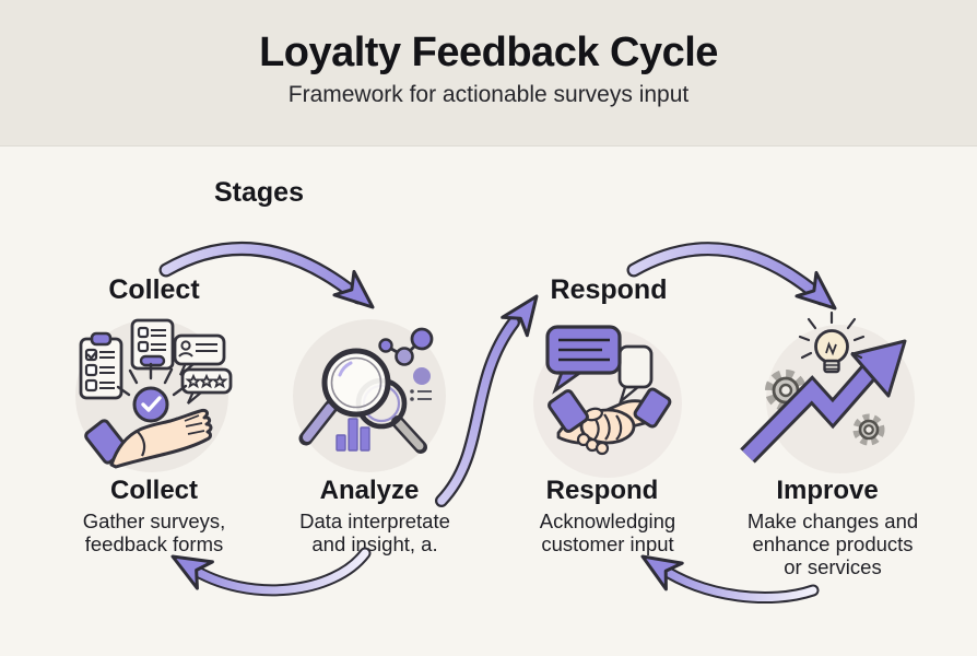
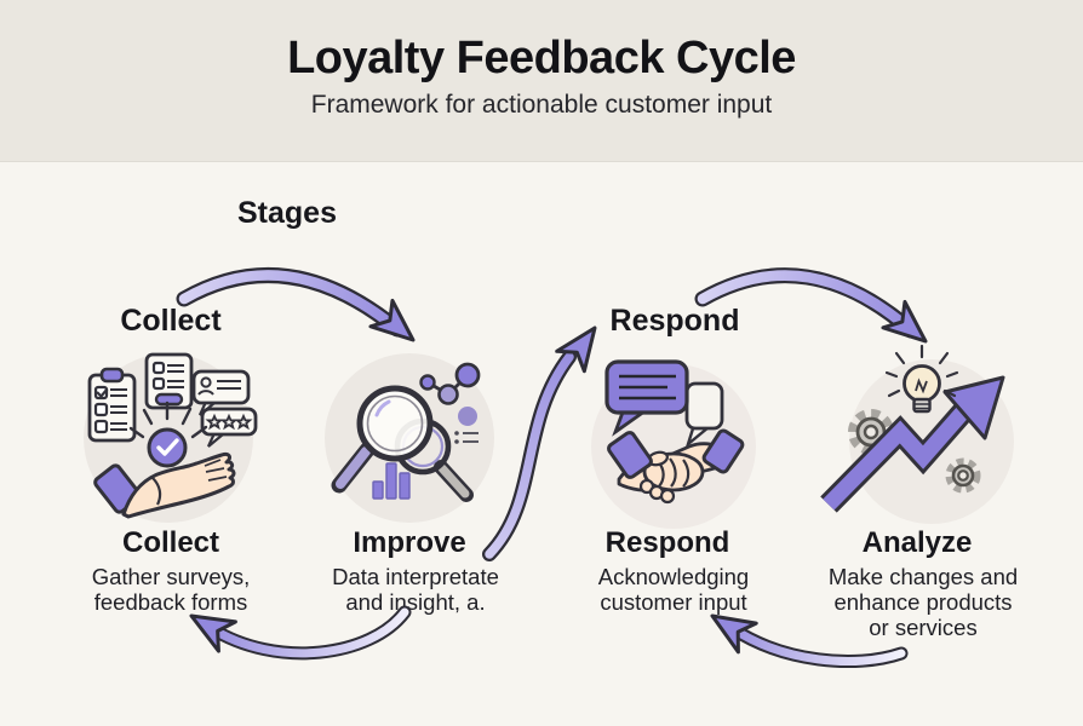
  Loyalty Feedback Cycle
- Framework for actionable surveys input
+ Framework for actionable customer input
  Stages
  Collect
  Respond
  Collect
- Analyze
+ Improve
  Respond
- Improve
+ Analyze
  Gather surveys,
  feedback forms
  Data interpretate
  and insight, a.
  Acknowledging
  customer input
  Make changes and
  enhance products
  or services
